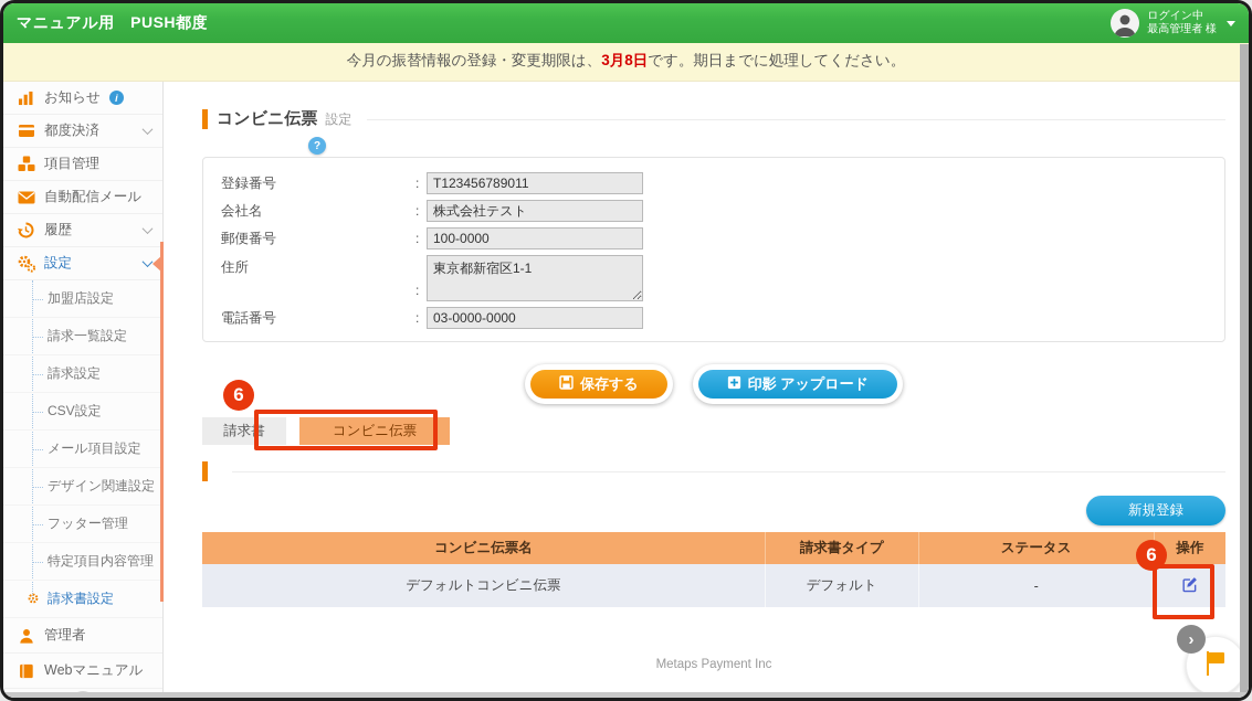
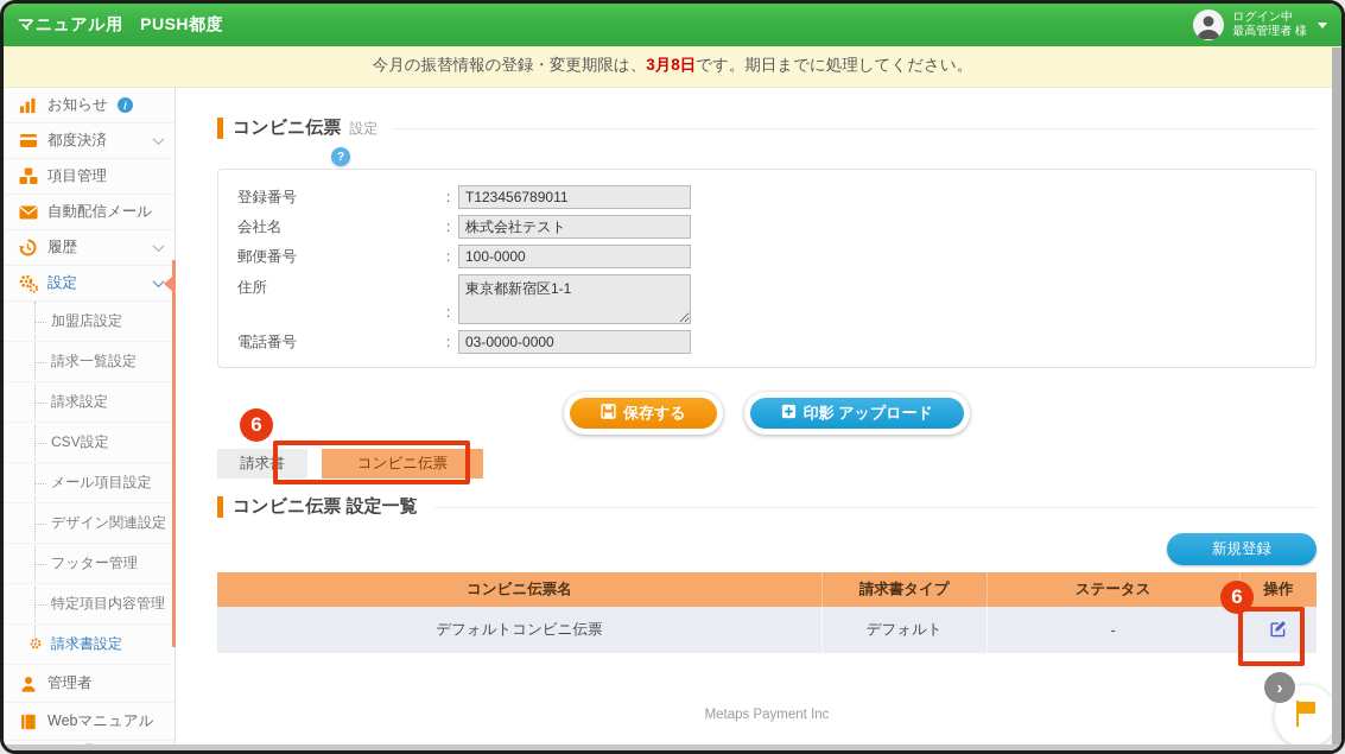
  マニュアル用 PUSH都度
  ログイン中
  最高管理者 様
  今月の振替情報の登録・変更期限は、
  3月8日
  です。期日までに処理してください。
  お知らせ
  i
  都度決済
  項目管理
  自動配信メール
  履歴
  設定
  加盟店設定
  請求一覧設定
  請求設定
  CSV設定
  メール項目設定
  デザイン関連設定
  フッター管理
  特定項目内容管理
  請求書設定
  管理者
  Webマニュアル
  コンビニ伝票
  設定
  ?
  登録番号
  :
  T123456789011
  会社名
  :
  株式会社テスト
  郵便番号
  :
  100-0000
  住所
  :
  東京都新宿区1-1
  電話番号
  :
  03-0000-0000
  保存する
  印影 アップロード
  請求書
  コンビニ伝票
+ コンビニ伝票 設定一覧
  新規登録
  コンビニ伝票名	請求書タイプ	ステータス	操作
  デフォルトコンビニ伝票	デフォルト	-
  Metaps Payment Inc
  6
  6
  ›
